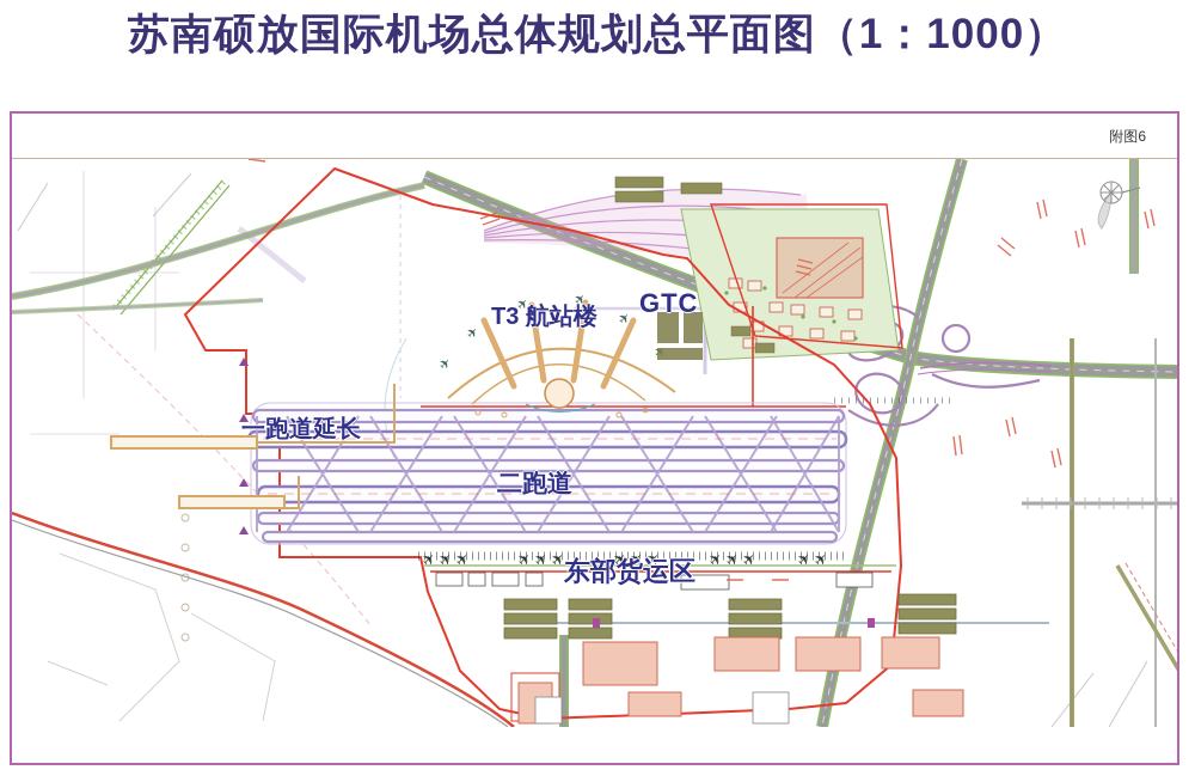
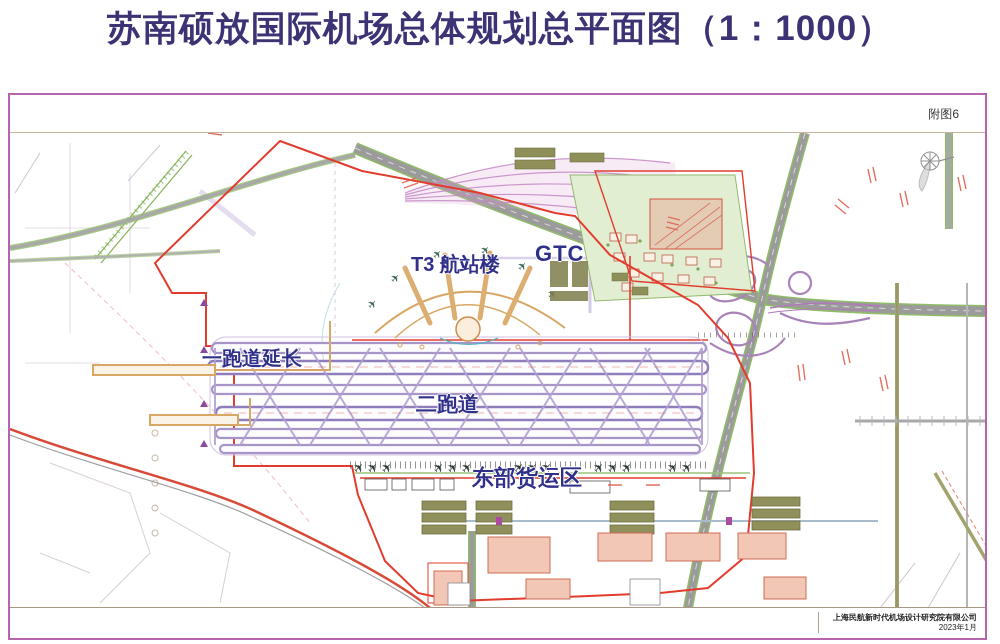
  苏南硕放国际机场总体规划总平面图（1：1000）
  附图6
  T3 航站楼
  GTC
  一跑道延长
  二跑道
  东部货运区
+ 上海民航新时代机场设计研究院有限公司
+ 2023年1月
